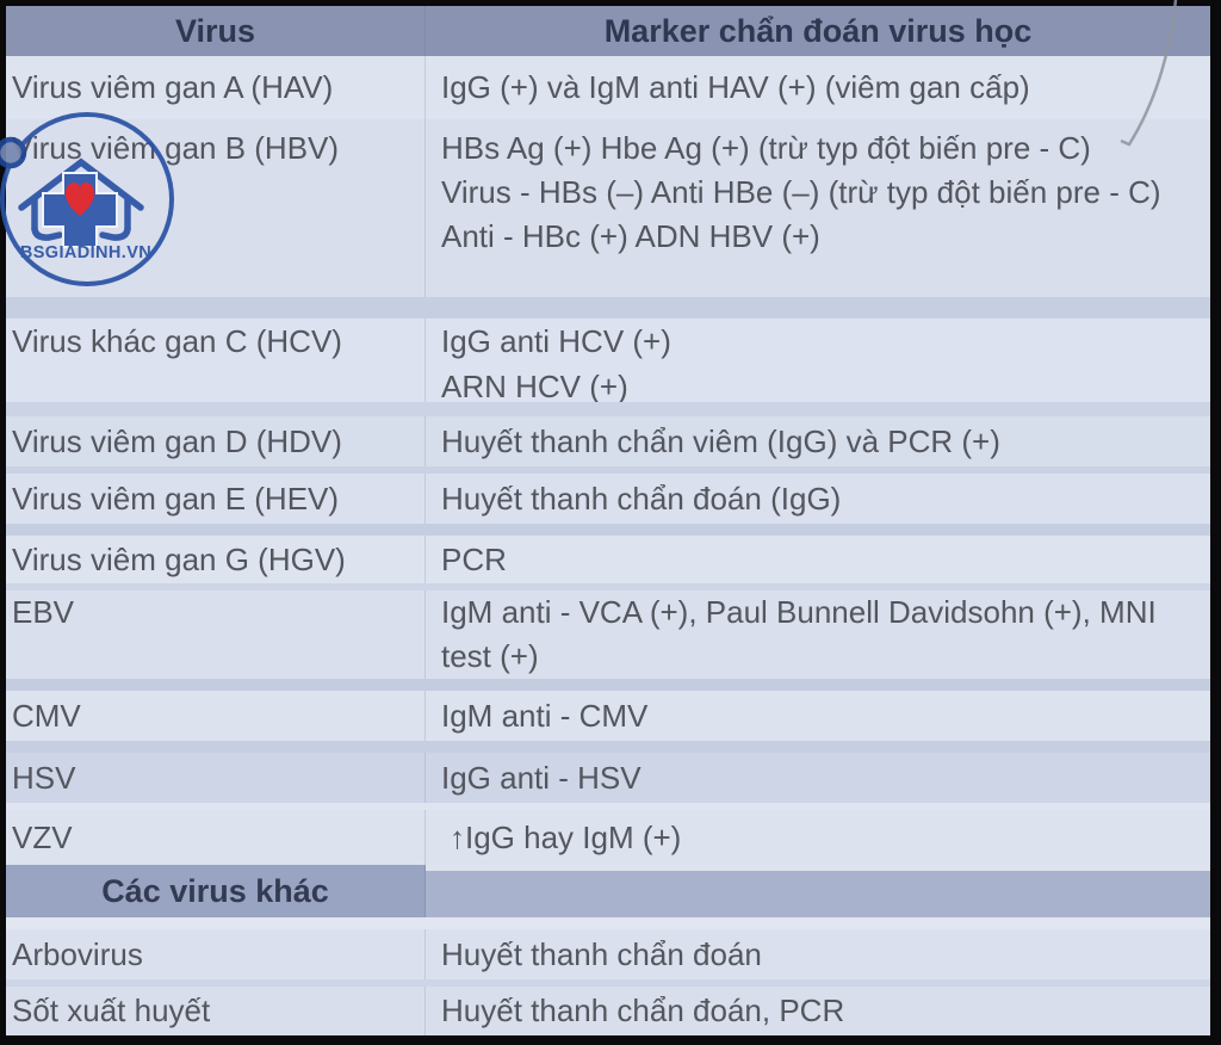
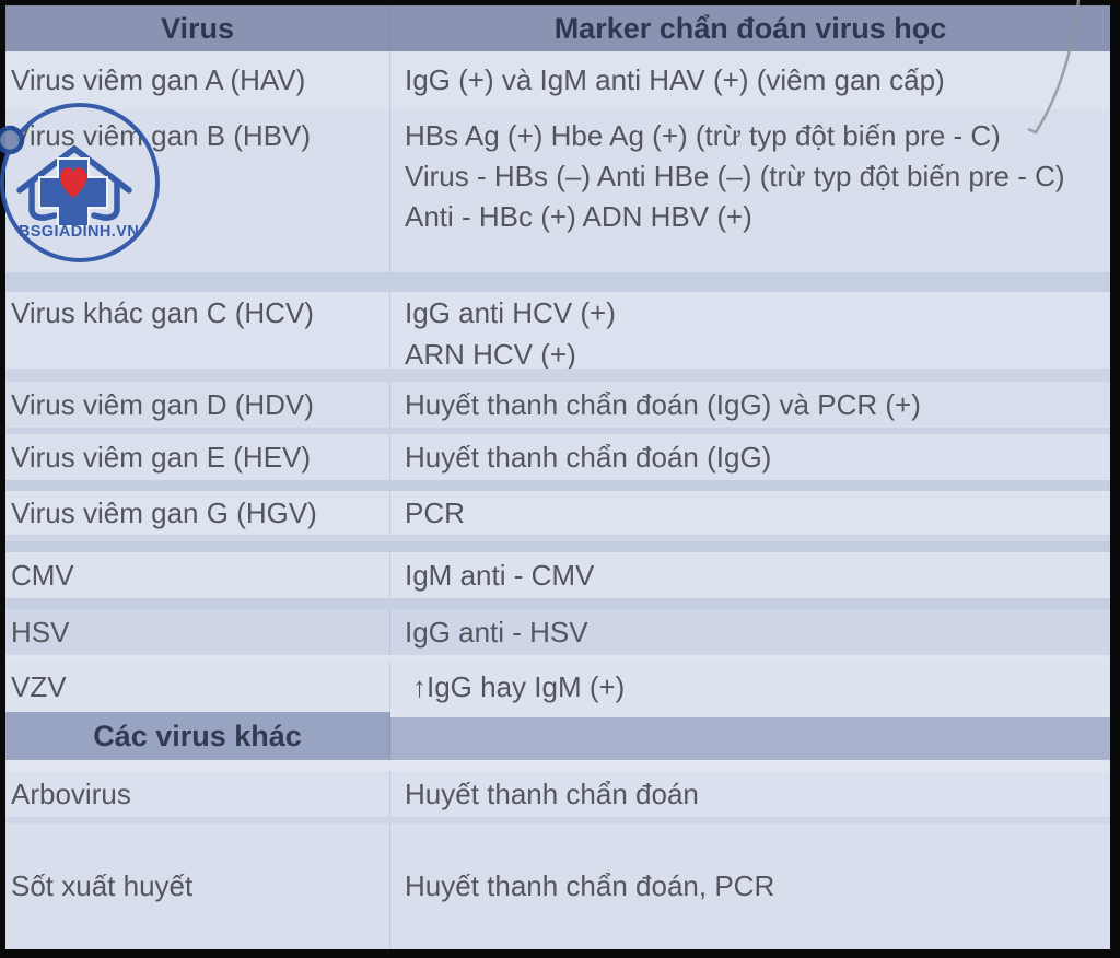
  Virus
  Marker chẩn đoán virus học
  Virus viêm gan A (HAV)
  IgG (+) và IgM anti HAV (+) (viêm gan cấp)
  irus viêm gan B (HBV)
  HBs Ag (+) Hbe Ag (+) (trừ typ đột biến pre - C)
  Virus - HBs (–) Anti HBe (–) (trừ typ đột biến pre - C)
  Anti - HBc (+) ADN HBV (+)
  Virus khác gan C (HCV)
  IgG anti HCV (+)
  ARN HCV (+)
  Virus viêm gan D (HDV)
- Huyết thanh chẩn viêm (IgG) và PCR (+)
+ Huyết thanh chẩn đoán (IgG) và PCR (+)
  Virus viêm gan E (HEV)
  Huyết thanh chẩn đoán (IgG)
  Virus viêm gan G (HGV)
  PCR
- EBV
- IgM anti - VCA (+), Paul Bunnell Davidsohn (+), MNI
- test (+)
  CMV
  IgM anti - CMV
  HSV
  IgG anti - HSV
  VZV
  ↑IgG hay IgM (+)
  Các virus khác
  Arbovirus
  Huyết thanh chẩn đoán
  Sốt xuất huyết
  Huyết thanh chẩn đoán, PCR
  BSGIADINH.VN
